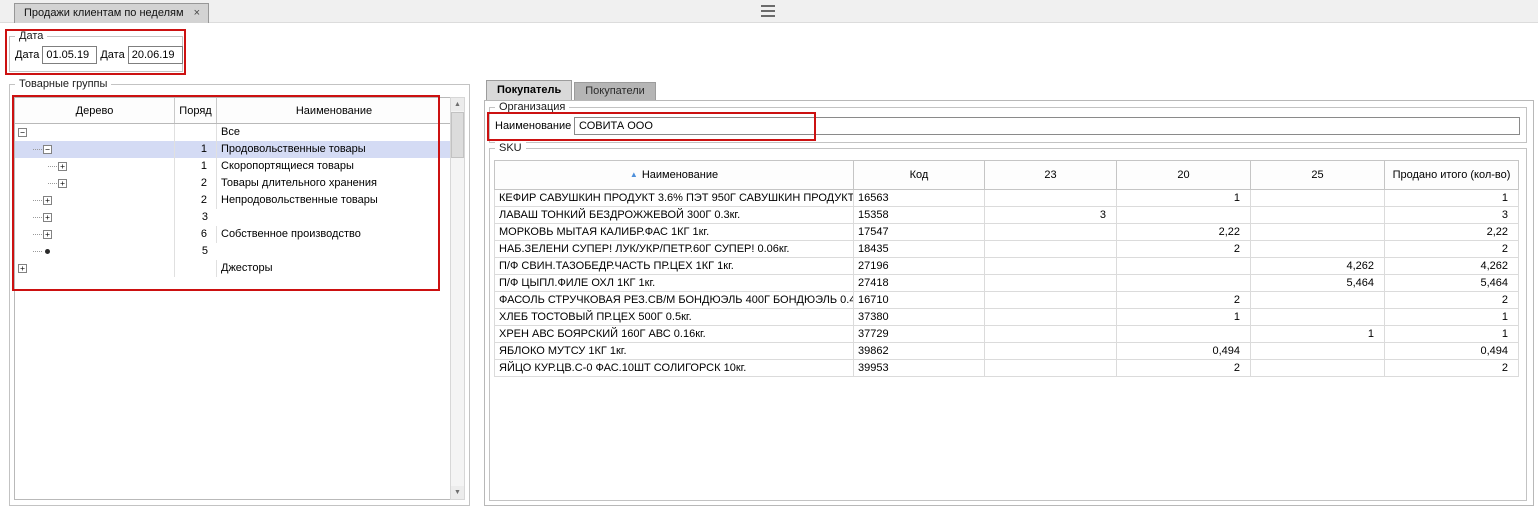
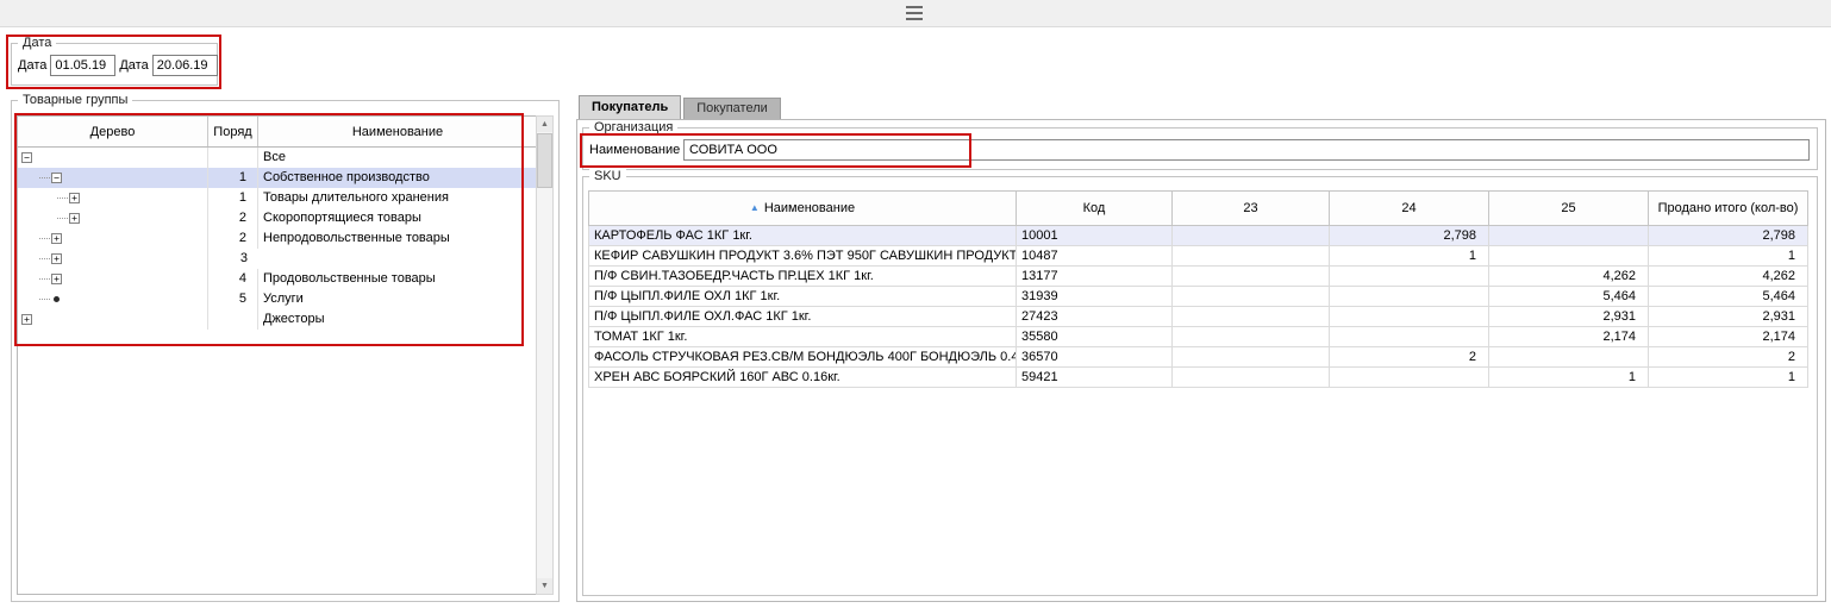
- Продажи клиентам по неделям ×
  Дата
  Дата
  01.05.19
  Дата
  20.06.19
  Товарные группы
  Дерево
  Поряд
  Наименование
  −
  Все
  −
  1
- Продовольственные товары
+ Собственное производство
  +
  1
- Скоропортящиеся товары
+ Товары длительного хранения
  +
  2
- Товары длительного хранения
+ Скоропортящиеся товары
  +
  2
  Непродовольственные товары
  +
  3
  +
- 6
+ 4
- Собственное производство
+ Продовольственные товары
  5
+ Услуги
  +
  Джесторы
  Покупатель
  Покупатели
  Организация
  Наименование
  СОВИТА ООО
  SKU
- ▲ Наименование	Код	23	20	25	Продано итого (кол-во)
+ ▲ Наименование	Код	23	24	25	Продано итого (кол-во)
+ КАРТОФЕЛЬ ФАС 1КГ 1кг.	10001		2,798		2,798
- КЕФИР САВУШКИН ПРОДУКТ 3.6% ПЭТ 950Г САВУШКИН ПРОДУКТ	16563		1		1
+ КЕФИР САВУШКИН ПРОДУКТ 3.6% ПЭТ 950Г САВУШКИН ПРОДУКТ	10487		1		1
- ЛАВАШ ТОНКИЙ БЕЗДРОЖЖЕВОЙ 300Г 0.3кг.	15358	3			3
- МОРКОВЬ МЫТАЯ КАЛИБР.ФАС 1КГ 1кг.	17547		2,22		2,22
- НАБ.ЗЕЛЕНИ СУПЕР! ЛУК/УКР/ПЕТР.60Г СУПЕР! 0.06кг.	18435		2		2
- П/Ф СВИН.ТАЗОБЕДР.ЧАСТЬ ПР.ЦЕХ 1КГ 1кг.	27196			4,262	4,262
+ П/Ф СВИН.ТАЗОБЕДР.ЧАСТЬ ПР.ЦЕХ 1КГ 1кг.	13177			4,262	4,262
- П/Ф ЦЫПЛ.ФИЛЕ ОХЛ 1КГ 1кг.	27418			5,464	5,464
+ П/Ф ЦЫПЛ.ФИЛЕ ОХЛ 1КГ 1кг.	31939			5,464	5,464
+ П/Ф ЦЫПЛ.ФИЛЕ ОХЛ.ФАС 1КГ 1кг.	27423			2,931	2,931
+ ТОМАТ 1КГ 1кг.	35580			2,174	2,174
- ФАСОЛЬ СТРУЧКОВАЯ РЕЗ.СВ/М БОНДЮЭЛЬ 400Г БОНДЮЭЛЬ 0.4	16710		2		2
+ ФАСОЛЬ СТРУЧКОВАЯ РЕЗ.СВ/М БОНДЮЭЛЬ 400Г БОНДЮЭЛЬ 0.4	36570		2		2
- ХЛЕБ ТОСТОВЫЙ ПР.ЦЕХ 500Г 0.5кг.	37380		1		1
- ХРЕН АВС БОЯРСКИЙ 160Г АВС 0.16кг.	37729			1	1
+ ХРЕН АВС БОЯРСКИЙ 160Г АВС 0.16кг.	59421			1	1
- ЯБЛОКО МУТСУ 1КГ 1кг.	39862		0,494		0,494
- ЯЙЦО КУР.ЦВ.С-0 ФАС.10ШТ СОЛИГОРСК 10кг.	39953		2		2
